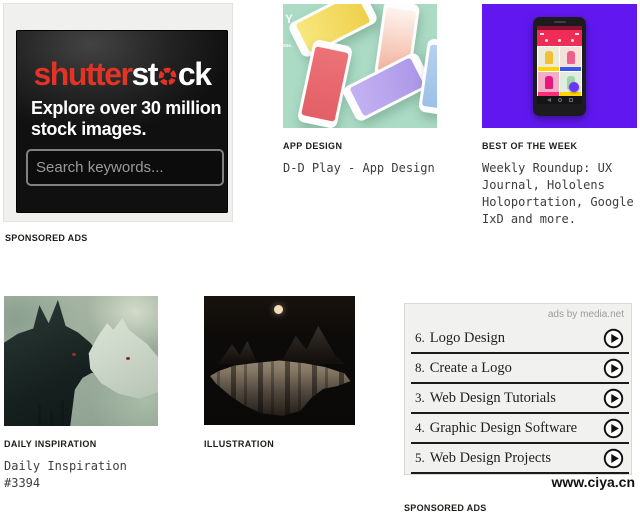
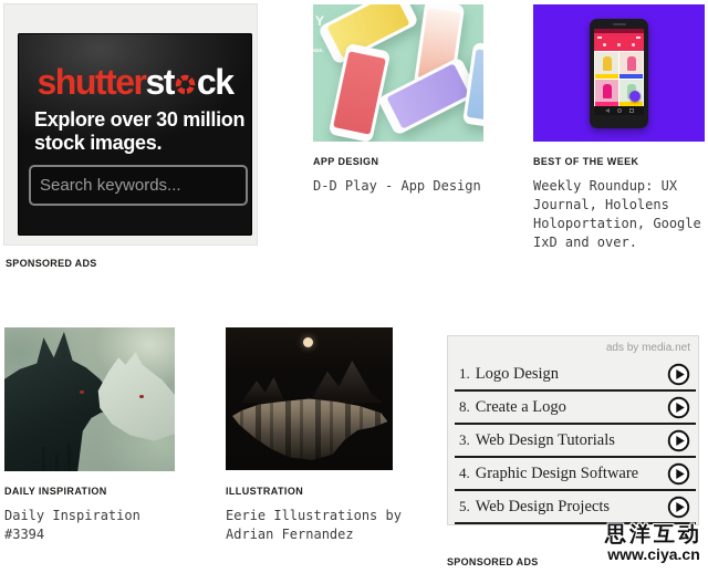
  shutterst ck
  Explore over 30 million
  stock images.
  Search keywords...
  SPONSORED ADS
  Y
  APP DESIGN
  D-D Play - App Design
  BEST OF THE WEEK
- Weekly Roundup: UX Journal, Hololens Holoportation, Google IxD and more.
+ Weekly Roundup: UX Journal, Hololens Holoportation, Google IxD and over.
  DAILY INSPIRATION
  Daily Inspiration #3394
  ILLUSTRATION
+ Eerie Illustrations by Adrian Fernandez
  ads by media.net
- 6.
+ 1.
  Logo Design
  8.
  Create a Logo
  3.
  Web Design Tutorials
  4.
  Graphic Design Software
  5.
  Web Design Projects
  SPONSORED ADS
+ 思洋互动
  www.ciya.cn
